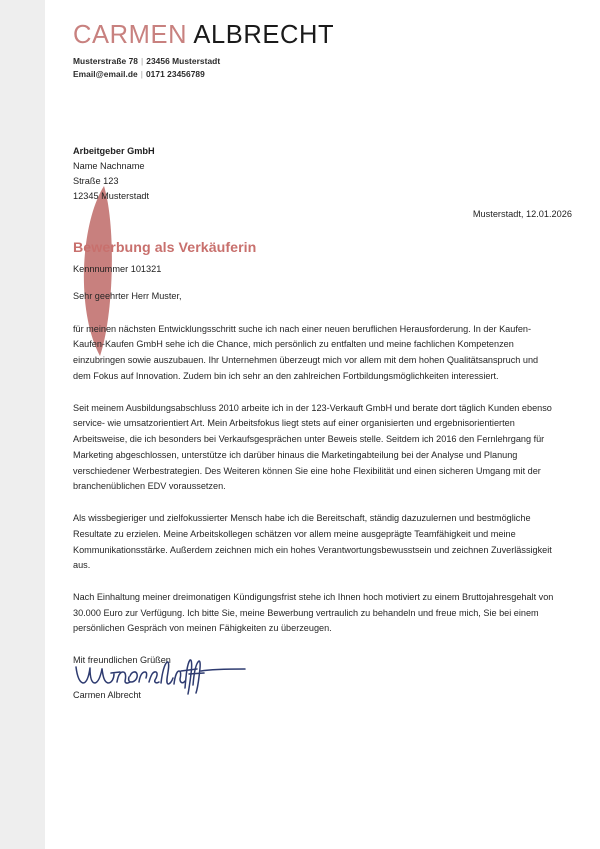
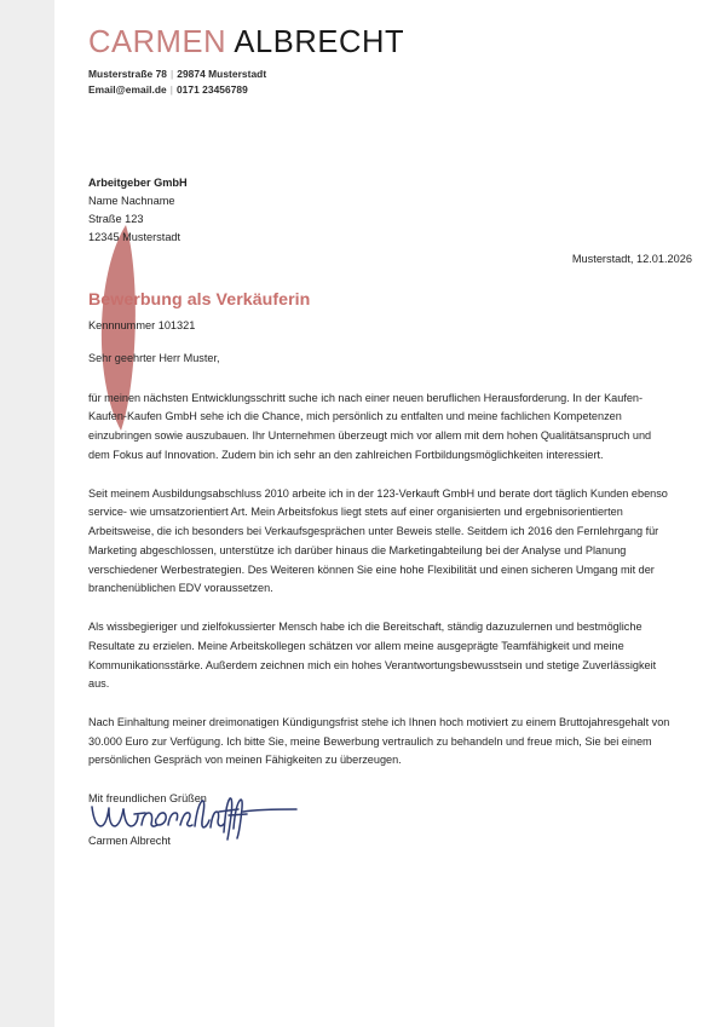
  CARMEN ALBRECHT
- Musterstraße 78 | 23456 Musterstadt
+ Musterstraße 78 | 29874 Musterstadt
  Email@email.de | 0171 23456789
  Arbeitgeber GmbH
  Name Nachname
  Straße 123
  12345 Musterstadt
  Musterstadt, 12.01.2026
  Bewerbung als Verkäuferin
  Kennnummer 101321
  Sehr geehrter Herr Muster,
  für meinen nächsten Entwicklungsschritt suche ich nach einer neuen beruflichen Herausforderung. In der Kaufen-Kaufen-Kaufen GmbH sehe ich die Chance, mich persönlich zu entfalten und meine fachlichen Kompetenzen einzubringen sowie auszubauen. Ihr Unternehmen überzeugt mich vor allem mit dem hohen Qualitätsanspruch und dem Fokus auf Innovation. Zudem bin ich sehr an den zahlreichen Fortbildungsmöglichkeiten interessiert.
  Seit meinem Ausbildungsabschluss 2010 arbeite ich in der 123-Verkauft GmbH und berate dort täglich Kunden ebenso service- wie umsatzorientiert Art. Mein Arbeitsfokus liegt stets auf einer organisierten und ergebnisorientierten Arbeitsweise, die ich besonders bei Verkaufsgesprächen unter Beweis stelle. Seitdem ich 2016 den Fernlehrgang für Marketing abgeschlossen, unterstütze ich darüber hinaus die Marketingabteilung bei der Analyse und Planung verschiedener Werbestrategien. Des Weiteren können Sie eine hohe Flexibilität und einen sicheren Umgang mit der branchenüblichen EDV voraussetzen.
- Als wissbegieriger und zielfokussierter Mensch habe ich die Bereitschaft, ständig dazuzulernen und bestmögliche Resultate zu erzielen. Meine Arbeitskollegen schätzen vor allem meine ausgeprägte Teamfähigkeit und meine Kommunikationsstärke. Außerdem zeichnen mich ein hohes Verantwortungsbewusstsein und zeichnen Zuverlässigkeit aus.
+ Als wissbegieriger und zielfokussierter Mensch habe ich die Bereitschaft, ständig dazuzulernen und bestmögliche Resultate zu erzielen. Meine Arbeitskollegen schätzen vor allem meine ausgeprägte Teamfähigkeit und meine Kommunikationsstärke. Außerdem zeichnen mich ein hohes Verantwortungsbewusstsein und stetige Zuverlässigkeit aus.
  Nach Einhaltung meiner dreimonatigen Kündigungsfrist stehe ich Ihnen hoch motiviert zu einem Bruttojahresgehalt von 30.000 Euro zur Verfügung. Ich bitte Sie, meine Bewerbung vertraulich zu behandeln und freue mich, Sie bei einem persönlichen Gespräch von meinen Fähigkeiten zu überzeugen.
  Mit freundlichen Grüßen
  Carmen Albrecht
